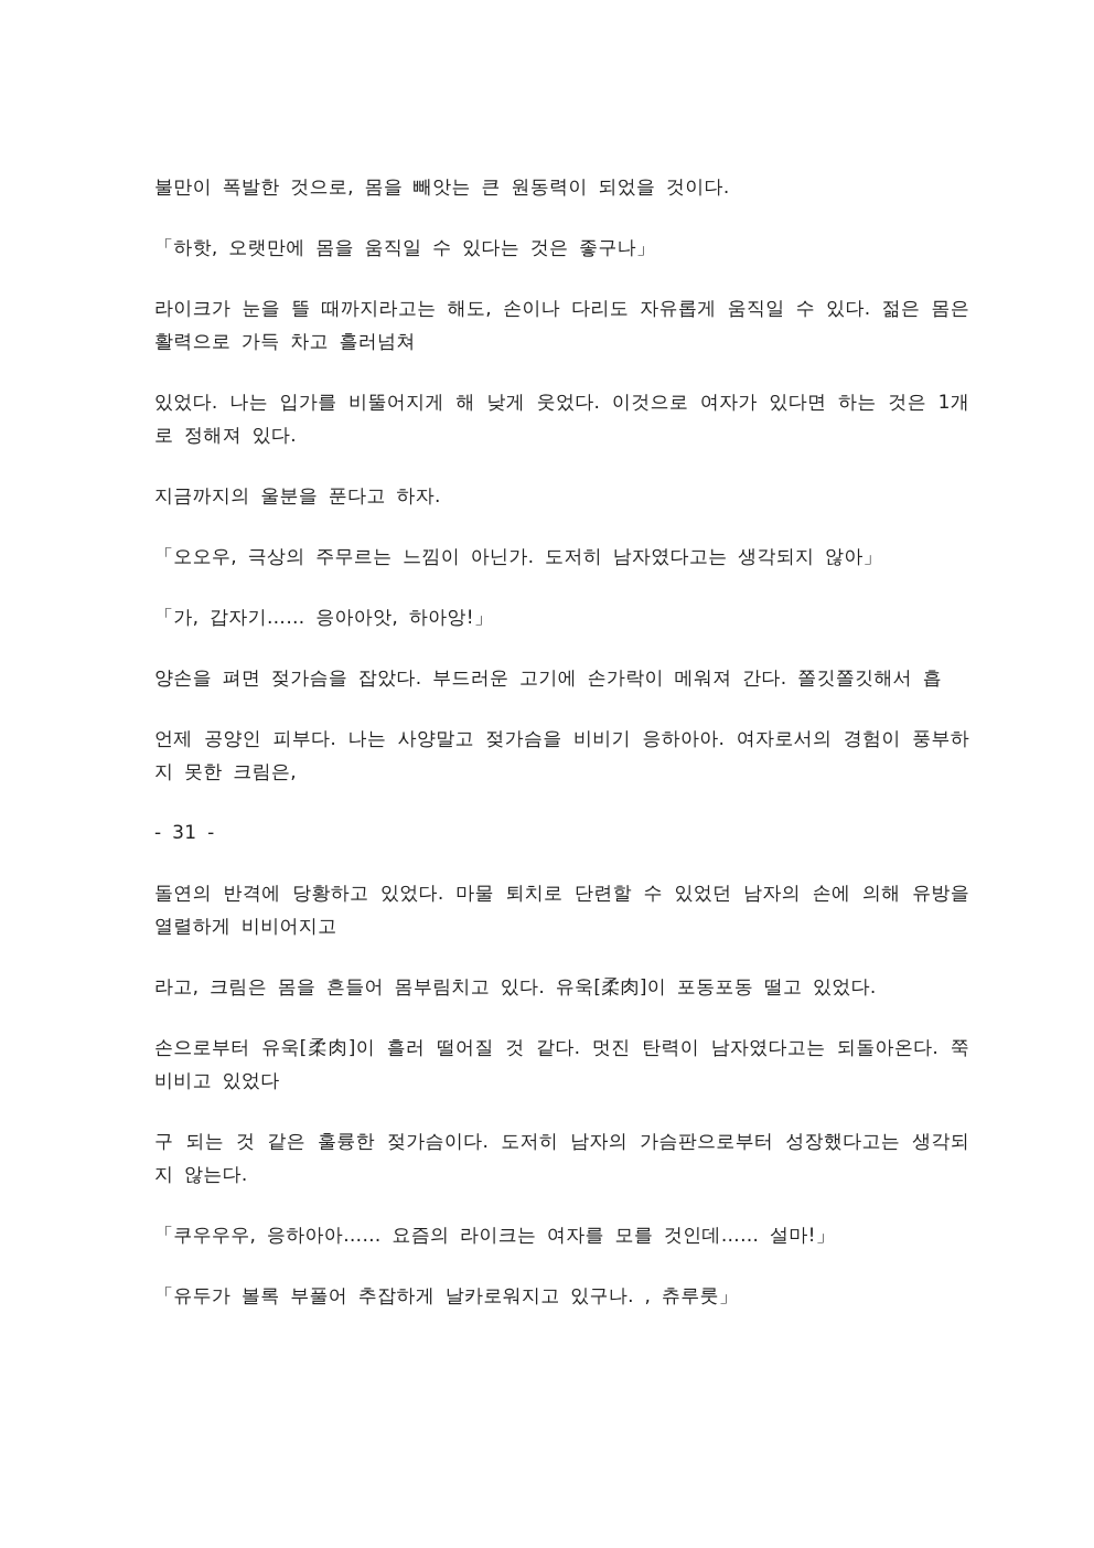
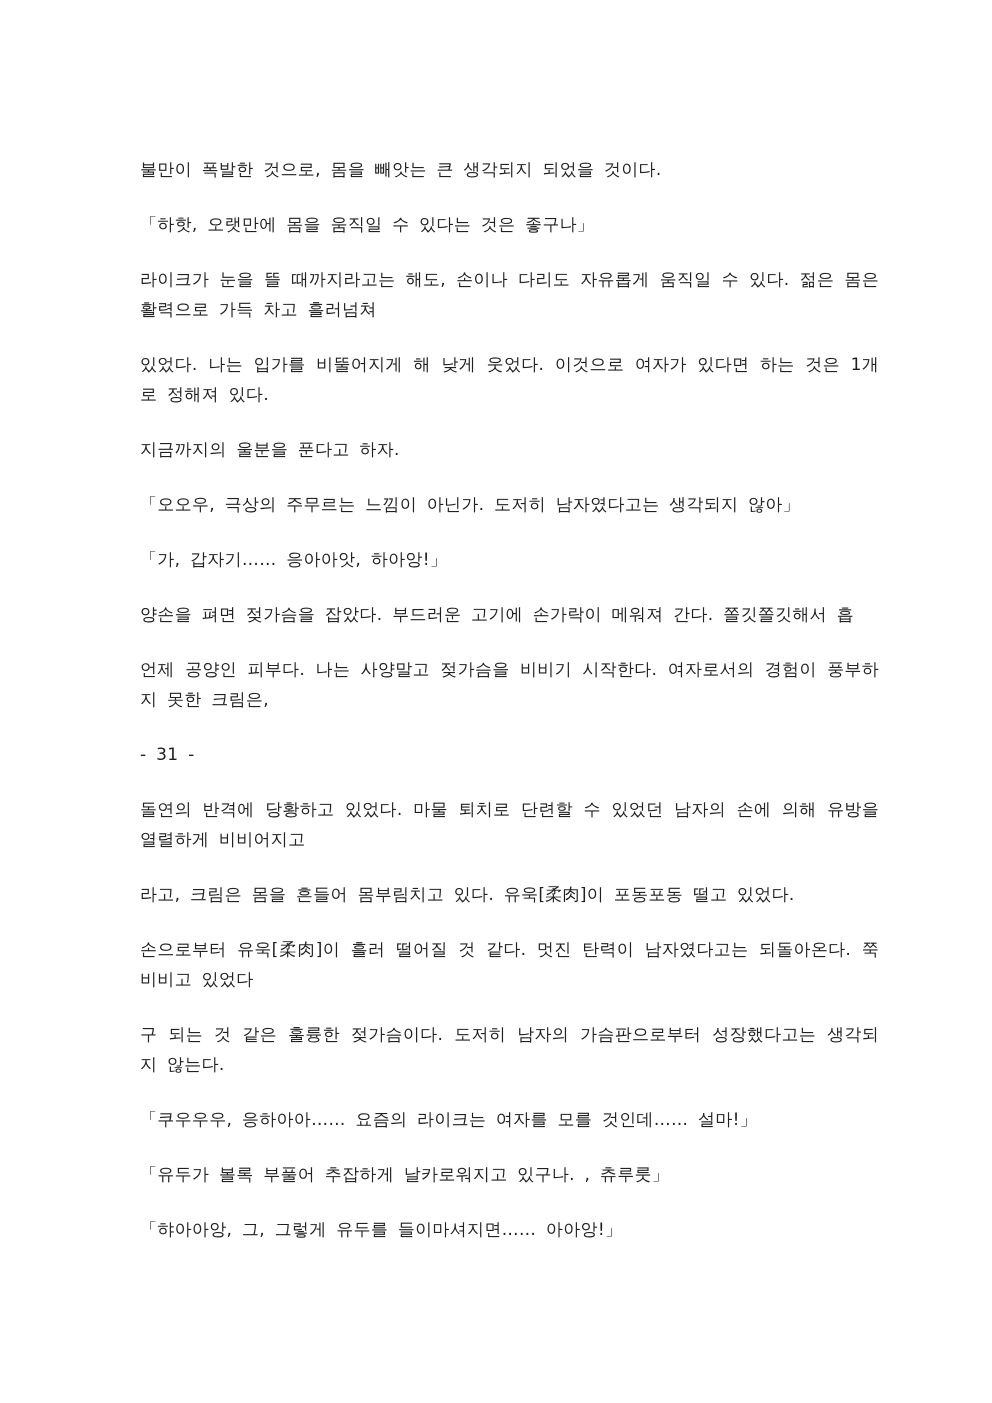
- 불만이 폭발한 것으로, 몸을 빼앗는 큰 원동력이 되었을 것이다.
+ 불만이 폭발한 것으로, 몸을 빼앗는 큰 생각되지 되었을 것이다.
  「하핫, 오랫만에 몸을 움직일 수 있다는 것은 좋구나」
  라이크가 눈을 뜰 때까지라고는 해도, 손이나 다리도 자유롭게 움직일 수 있다. 젊은 몸은 활력으로 가득 차고 흘러넘쳐
  있었다. 나는 입가를 비뚤어지게 해 낮게 웃었다. 이것으로 여자가 있다면 하는 것은 1개로 정해져 있다.
  지금까지의 울분을 푼다고 하자.
  「오오우, 극상의 주무르는 느낌이 아닌가. 도저히 남자였다고는 생각되지 않아」
  「가, 갑자기…… 응아아앗, 하아앙!」
  양손을 펴면 젖가슴을 잡았다. 부드러운 고기에 손가락이 메워져 간다. 쫄깃쫄깃해서 흡
- 언제 공양인 피부다. 나는 사양말고 젖가슴을 비비기 응하아아. 여자로서의 경험이 풍부하지 못한 크림은,
+ 언제 공양인 피부다. 나는 사양말고 젖가슴을 비비기 시작한다. 여자로서의 경험이 풍부하지 못한 크림은,
  - 31 -
  돌연의 반격에 당황하고 있었다. 마물 퇴치로 단련할 수 있었던 남자의 손에 의해 유방을 열렬하게 비비어지고
  라고, 크림은 몸을 흔들어 몸부림치고 있다. 유욱[柔肉]이 포동포동 떨고 있었다.
  손으로부터 유욱[柔肉]이 흘러 떨어질 것 같다. 멋진 탄력이 남자였다고는 되돌아온다. 쭉 비비고 있었다
  구 되는 것 같은 훌륭한 젖가슴이다. 도저히 남자의 가슴판으로부터 성장했다고는 생각되지 않는다.
  「쿠우우우, 응하아아…… 요즘의 라이크는 여자를 모를 것인데…… 설마!」
  「유두가 볼록 부풀어 추잡하게 날카로워지고 있구나. , 츄루룻」
+ 「햐아아앙, 그, 그렇게 유두를 들이마셔지면…… 아아앙!」
